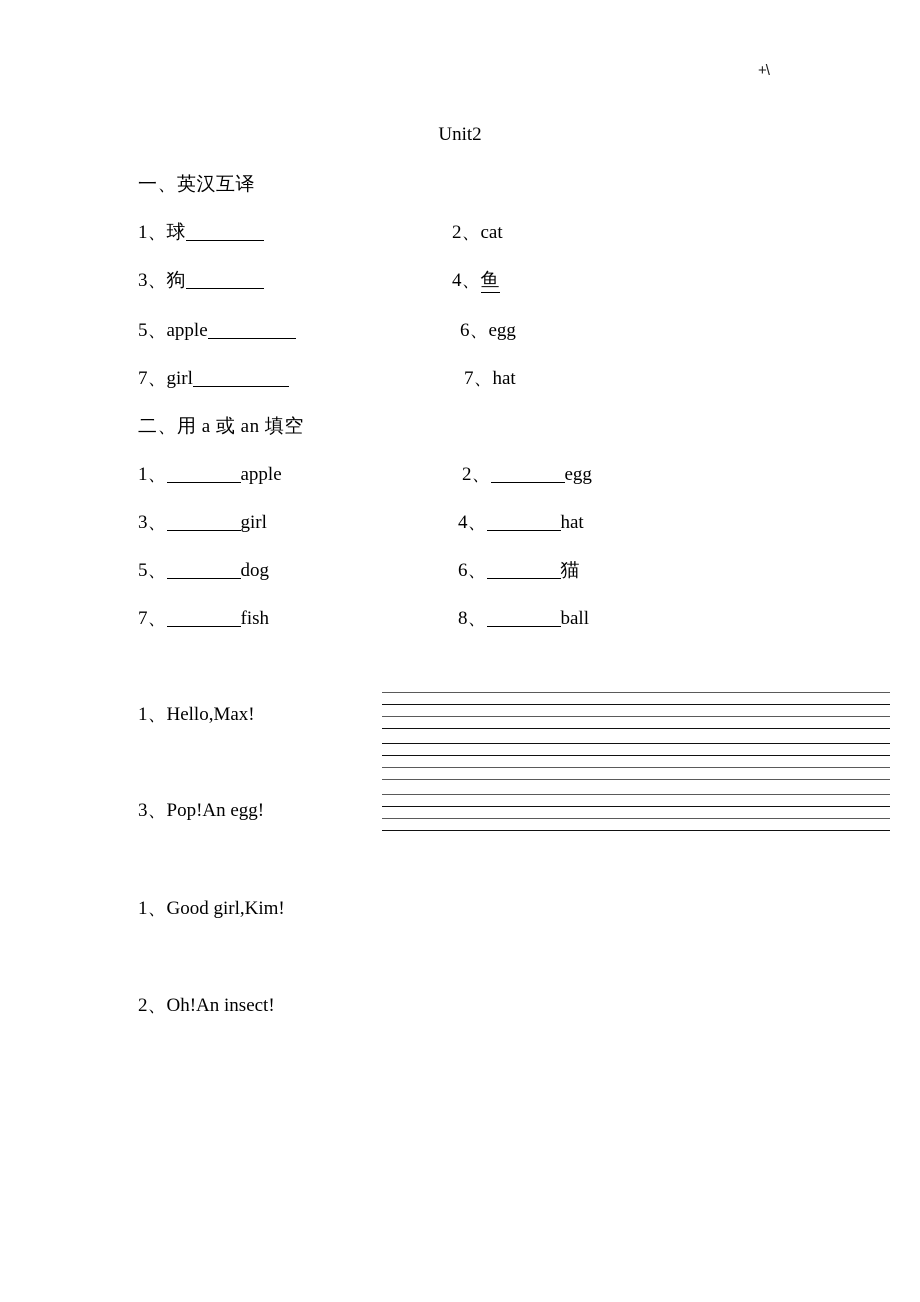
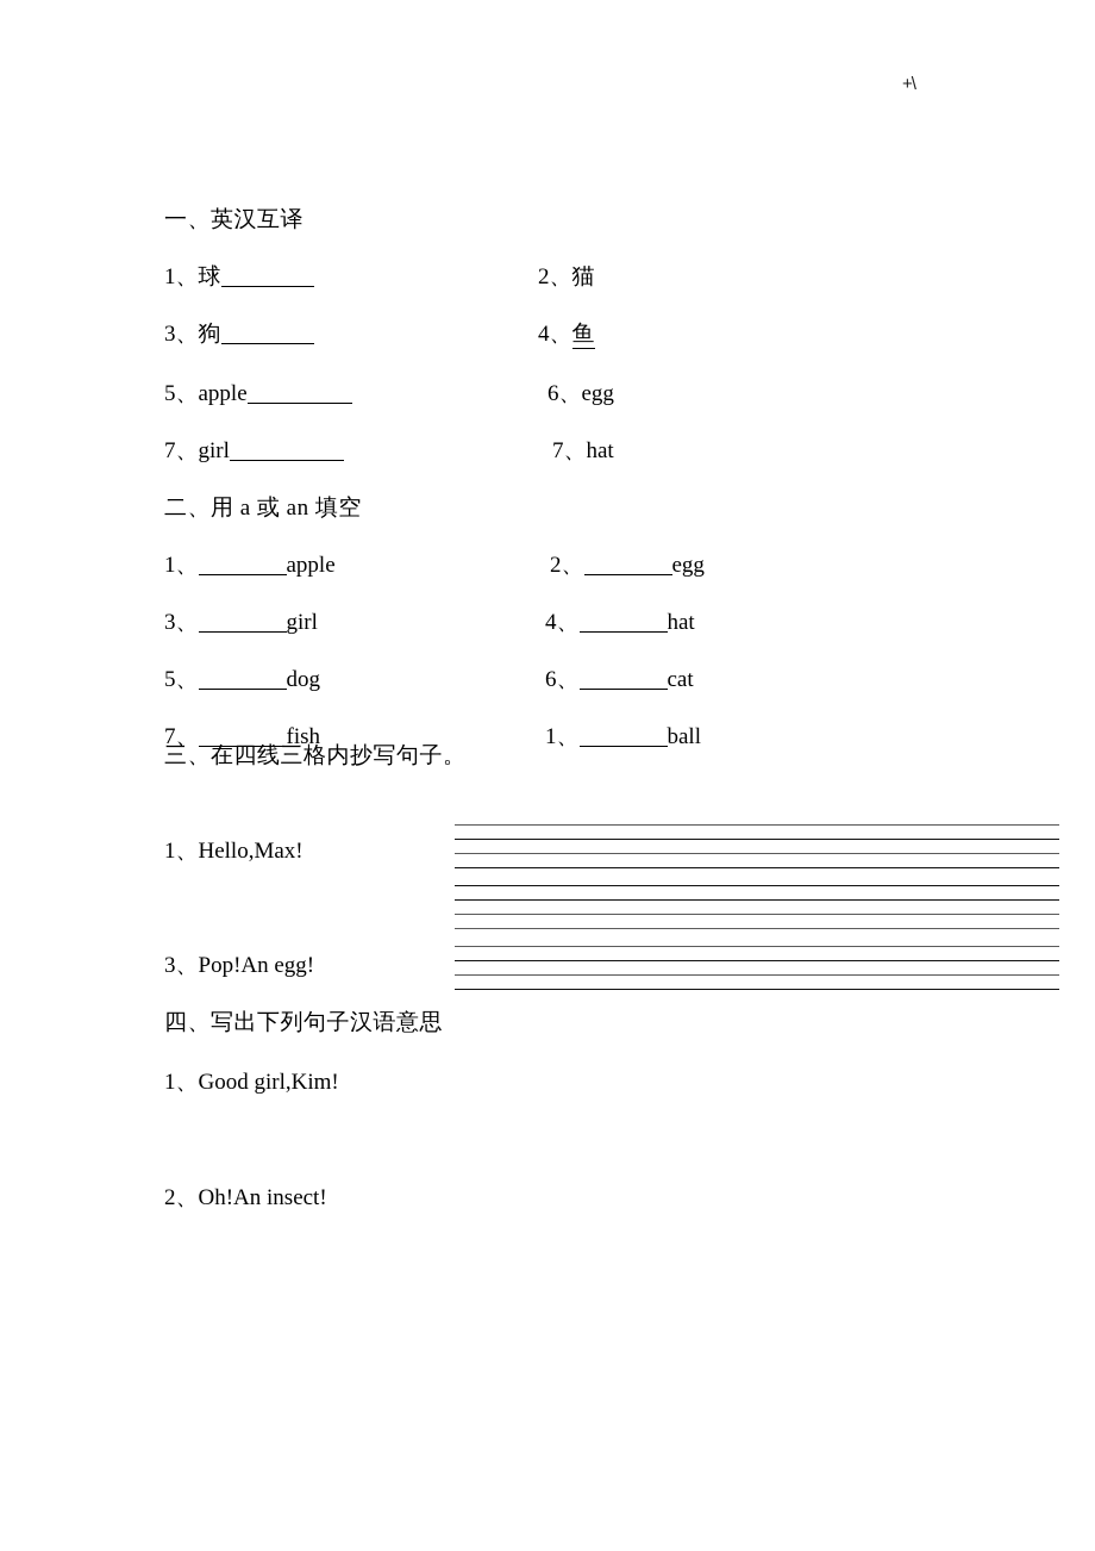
  +\
- Unit2
  一、英汉互译
  1、球
  3、狗
  5、apple
  7、girl
- 2、cat
+ 2、猫
  4、鱼
  6、egg
  7、hat
  二、用 a 或 an 填空
  1、 apple
  3、 girl
  5、 dog
  7、 fish
  2、 egg
  4、 hat
- 6、 猫
+ 6、 cat
- 8、 ball
+ 1、 ball
+ 三、在四线三格内抄写句子。
  1、Hello,Max!
  3、Pop!An egg!
+ 四、写出下列句子汉语意思
  1、Good girl,Kim!
  2、Oh!An insect!
